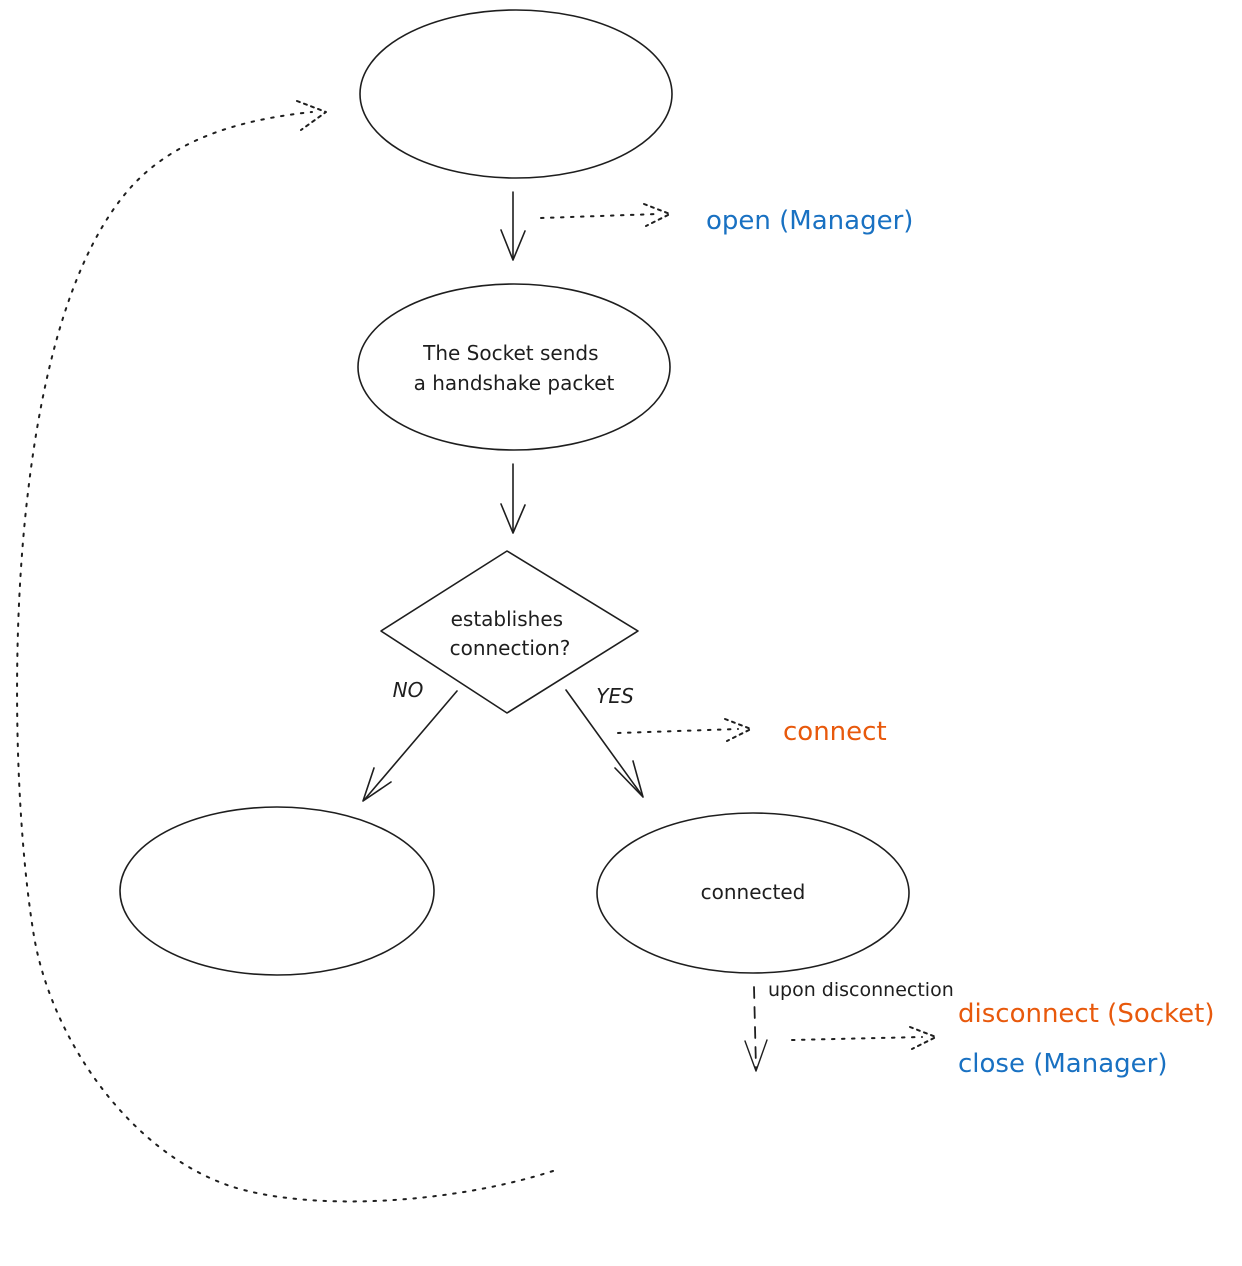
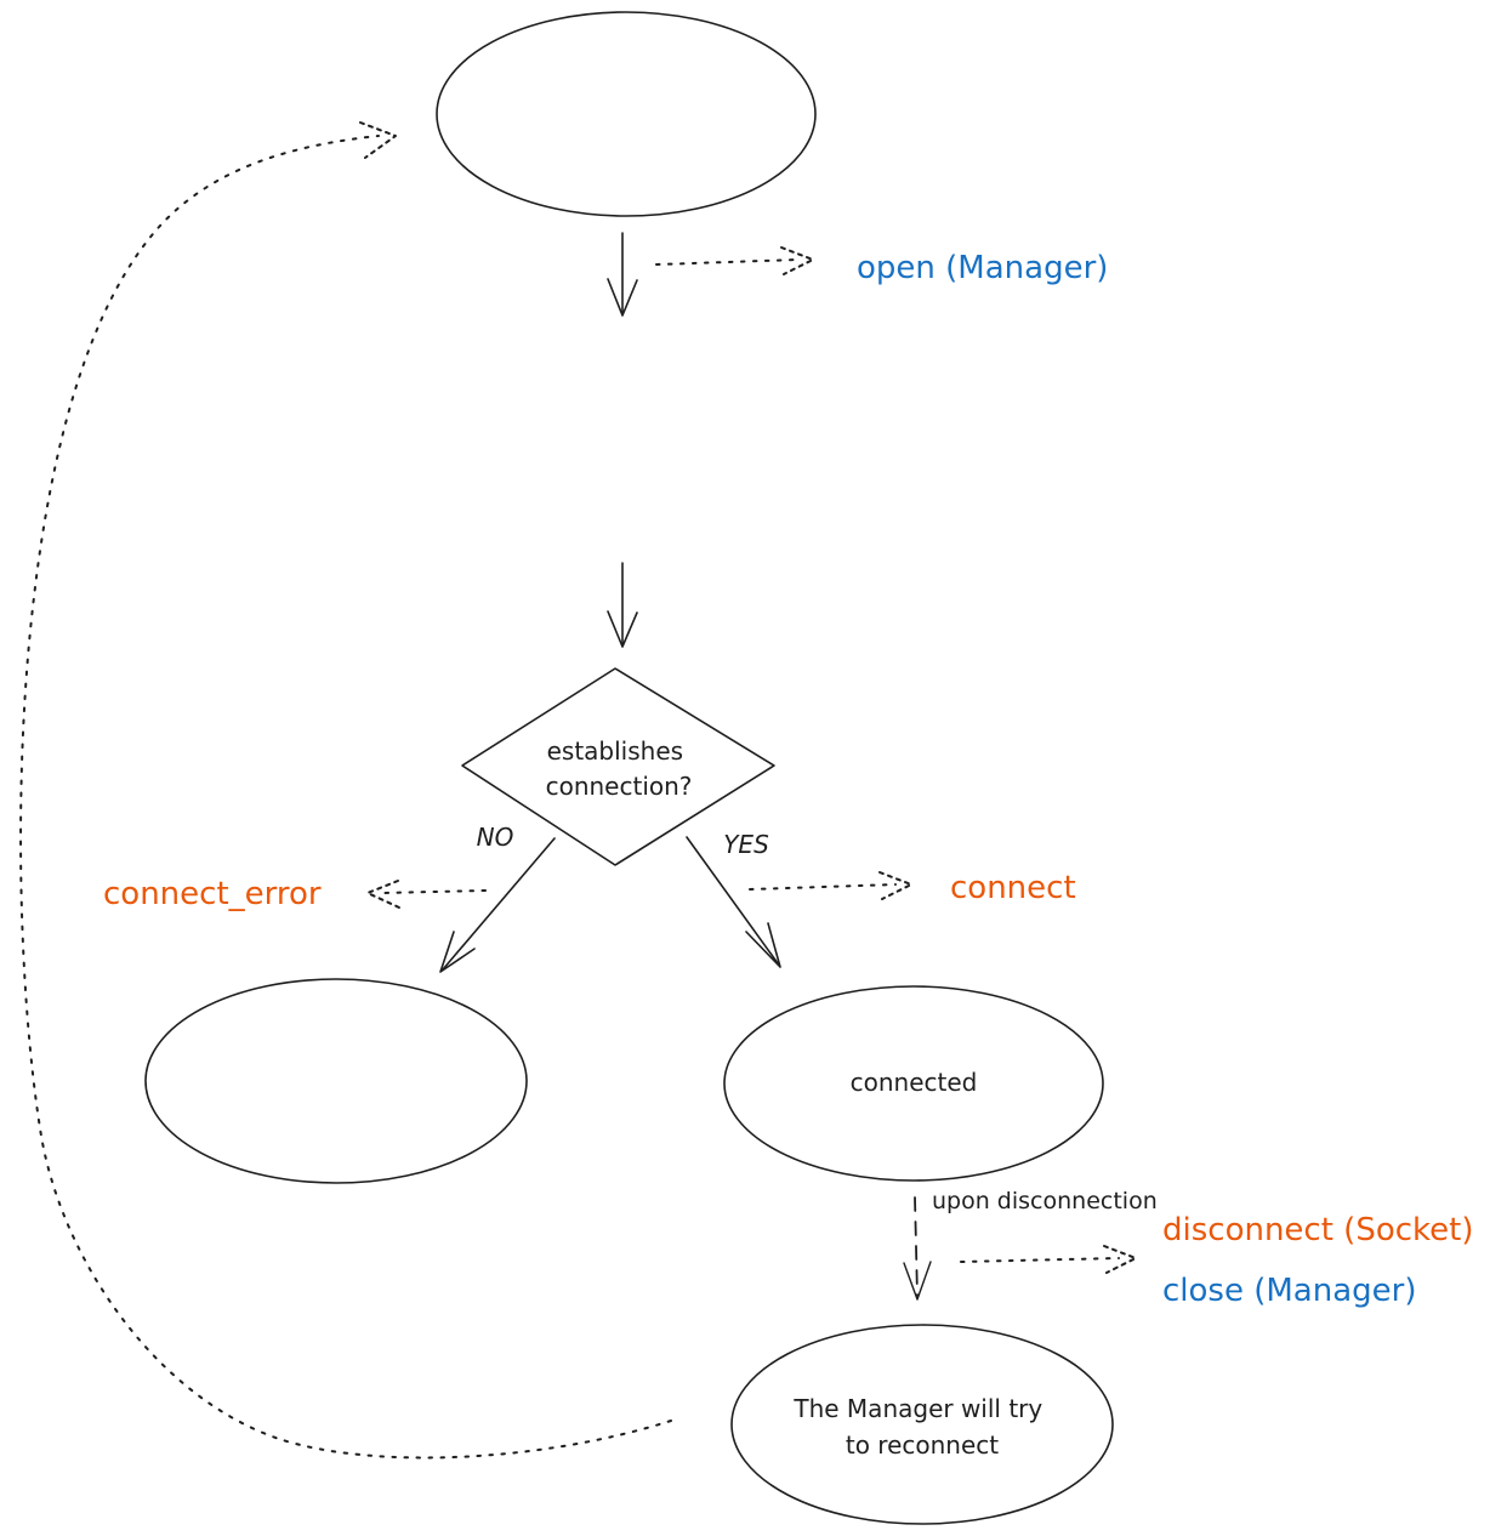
  open (Manager)
- The Socket sends a handshake packet
  establishes connection?
  NO
  YES
+ connect_error
  connect
  connected
  upon disconnection
  disconnect (Socket)
  close (Manager)
+ The Manager will try to reconnect
